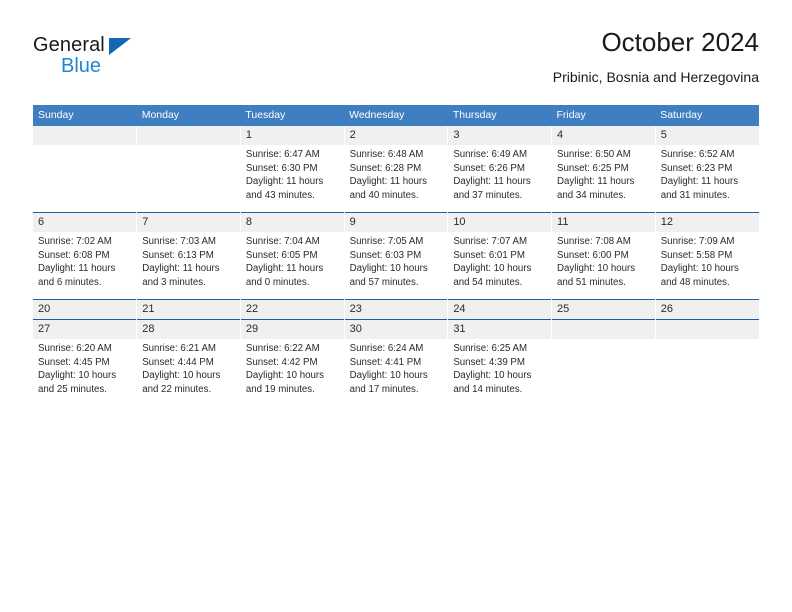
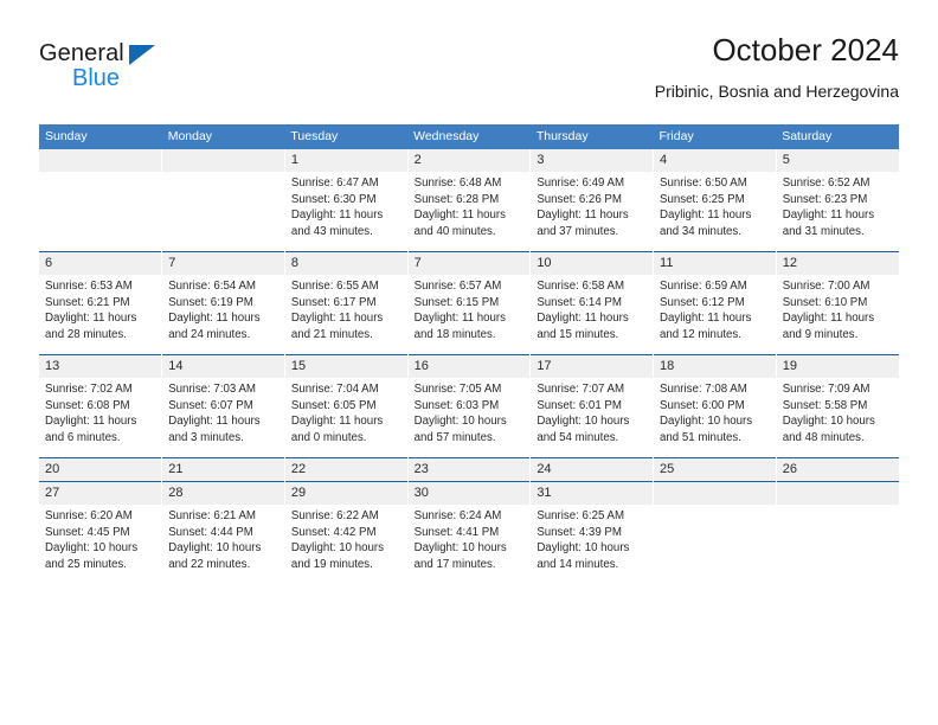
  General
  Blue
  October 2024
  Pribinic, Bosnia and Herzegovina
  Sunday	Monday	Tuesday	Wednesday	Thursday	Friday	Saturday
  		1	2	3	4	5
  		Sunrise: 6:47 AMSunset: 6:30 PMDaylight: 11 hoursand 43 minutes.	Sunrise: 6:48 AMSunset: 6:28 PMDaylight: 11 hoursand 40 minutes.	Sunrise: 6:49 AMSunset: 6:26 PMDaylight: 11 hoursand 37 minutes.	Sunrise: 6:50 AMSunset: 6:25 PMDaylight: 11 hoursand 34 minutes.	Sunrise: 6:52 AMSunset: 6:23 PMDaylight: 11 hoursand 31 minutes.
- 6	7	8	9	10	11	12
+ 6	7	8	7	10	11	12
+ Sunrise: 6:53 AMSunset: 6:21 PMDaylight: 11 hoursand 28 minutes.	Sunrise: 6:54 AMSunset: 6:19 PMDaylight: 11 hoursand 24 minutes.	Sunrise: 6:55 AMSunset: 6:17 PMDaylight: 11 hoursand 21 minutes.	Sunrise: 6:57 AMSunset: 6:15 PMDaylight: 11 hoursand 18 minutes.	Sunrise: 6:58 AMSunset: 6:14 PMDaylight: 11 hoursand 15 minutes.	Sunrise: 6:59 AMSunset: 6:12 PMDaylight: 11 hoursand 12 minutes.	Sunrise: 7:00 AMSunset: 6:10 PMDaylight: 11 hoursand 9 minutes.
+ 13	14	15	16	17	18	19
- Sunrise: 7:02 AMSunset: 6:08 PMDaylight: 11 hoursand 6 minutes.	Sunrise: 7:03 AMSunset: 6:13 PMDaylight: 11 hoursand 3 minutes.	Sunrise: 7:04 AMSunset: 6:05 PMDaylight: 11 hoursand 0 minutes.	Sunrise: 7:05 AMSunset: 6:03 PMDaylight: 10 hoursand 57 minutes.	Sunrise: 7:07 AMSunset: 6:01 PMDaylight: 10 hoursand 54 minutes.	Sunrise: 7:08 AMSunset: 6:00 PMDaylight: 10 hoursand 51 minutes.	Sunrise: 7:09 AMSunset: 5:58 PMDaylight: 10 hoursand 48 minutes.
+ Sunrise: 7:02 AMSunset: 6:08 PMDaylight: 11 hoursand 6 minutes.	Sunrise: 7:03 AMSunset: 6:07 PMDaylight: 11 hoursand 3 minutes.	Sunrise: 7:04 AMSunset: 6:05 PMDaylight: 11 hoursand 0 minutes.	Sunrise: 7:05 AMSunset: 6:03 PMDaylight: 10 hoursand 57 minutes.	Sunrise: 7:07 AMSunset: 6:01 PMDaylight: 10 hoursand 54 minutes.	Sunrise: 7:08 AMSunset: 6:00 PMDaylight: 10 hoursand 51 minutes.	Sunrise: 7:09 AMSunset: 5:58 PMDaylight: 10 hoursand 48 minutes.
  20	21	22	23	24	25	26
  27	28	29	30	31
  Sunrise: 6:20 AMSunset: 4:45 PMDaylight: 10 hoursand 25 minutes.	Sunrise: 6:21 AMSunset: 4:44 PMDaylight: 10 hoursand 22 minutes.	Sunrise: 6:22 AMSunset: 4:42 PMDaylight: 10 hoursand 19 minutes.	Sunrise: 6:24 AMSunset: 4:41 PMDaylight: 10 hoursand 17 minutes.	Sunrise: 6:25 AMSunset: 4:39 PMDaylight: 10 hoursand 14 minutes.
